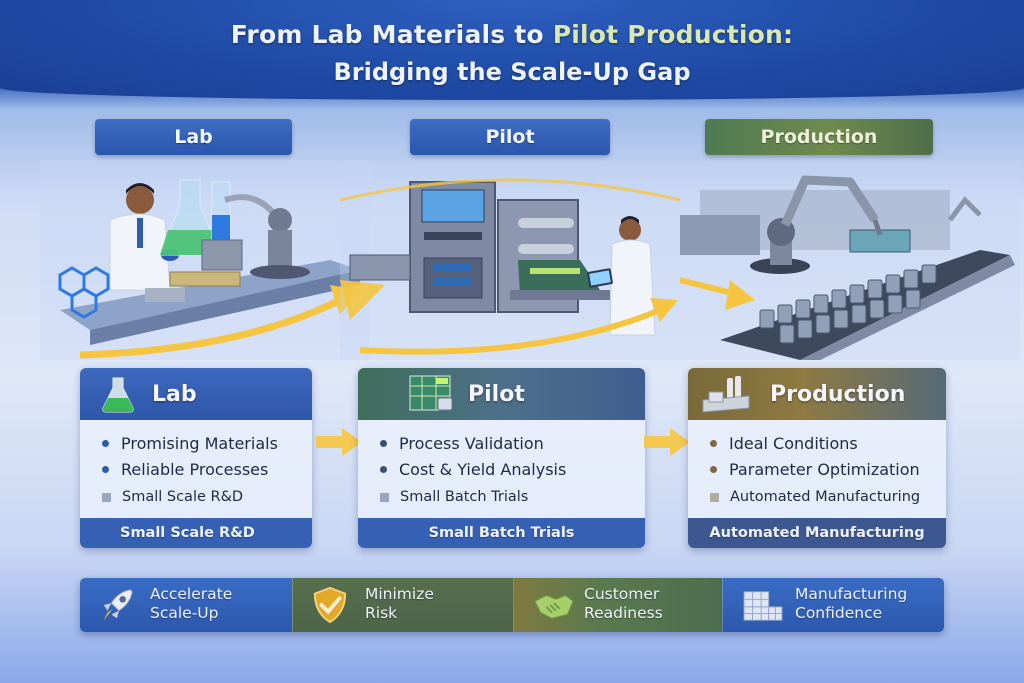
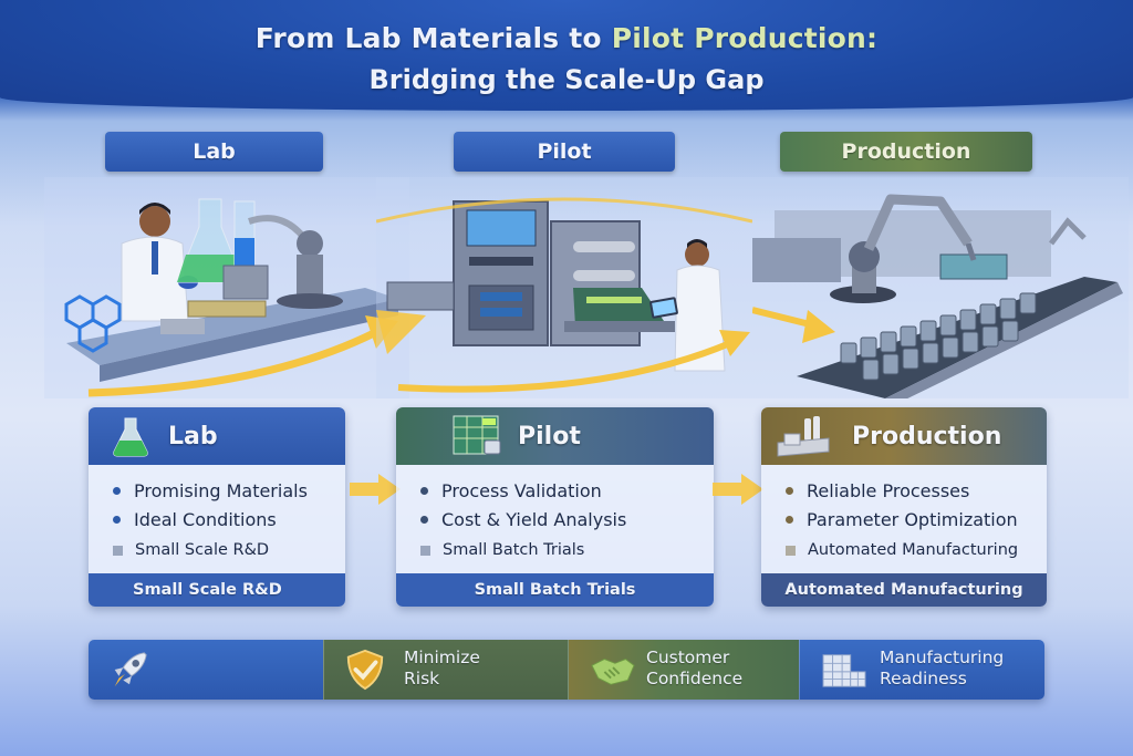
  From Lab Materials to Pilot Production:
  Bridging the Scale-Up Gap
  Lab
  Pilot
  Production
  Lab
  Promising Materials
- Reliable Processes
+ Ideal Conditions
  Small Scale R&D
  Small Scale R&D
  Pilot
  Process Validation
  Cost & Yield Analysis
  Small Batch Trials
  Small Batch Trials
  Production
- Ideal Conditions
+ Reliable Processes
  Parameter Optimization
  Automated Manufacturing
  Automated Manufacturing
- Accelerate
- Scale-Up
  Minimize
  Risk
  Customer
- Readiness
+ Confidence
  Manufacturing
- Confidence
+ Readiness
